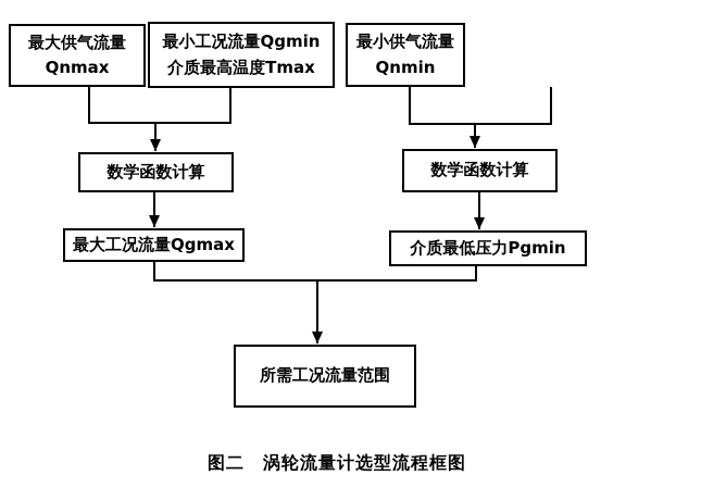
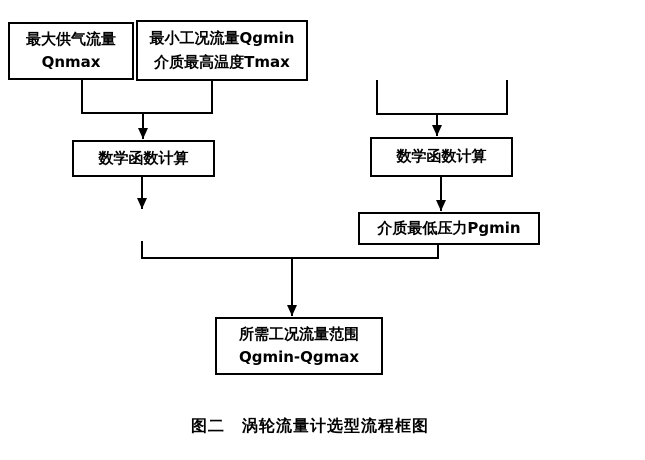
  最大供气流量
  Qnmax
  最小工况流量Qgmin
  介质最高温度Tmax
- 最小供气流量
- Qnmin
  数学函数计算
  数学函数计算
- 最大工况流量Qgmax
  介质最低压力Pgmin
  所需工况流量范围
+ Qgmin-Qgmax
  图二 涡轮流量计选型流程框图
